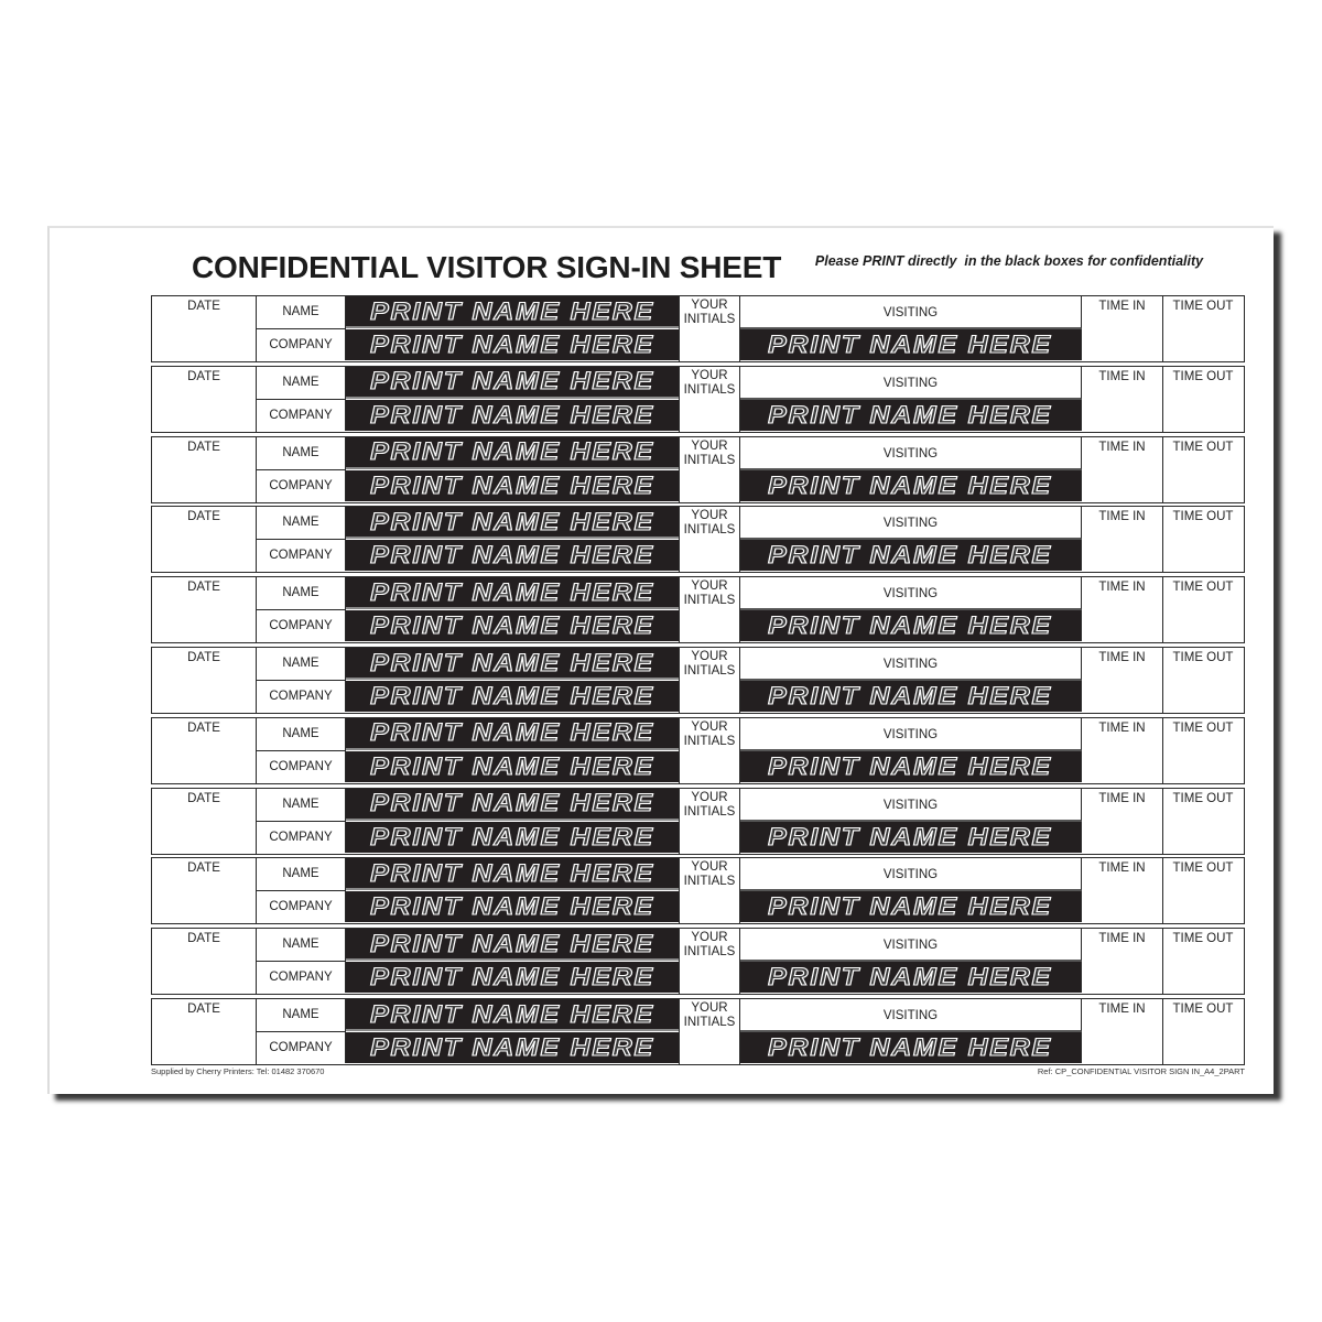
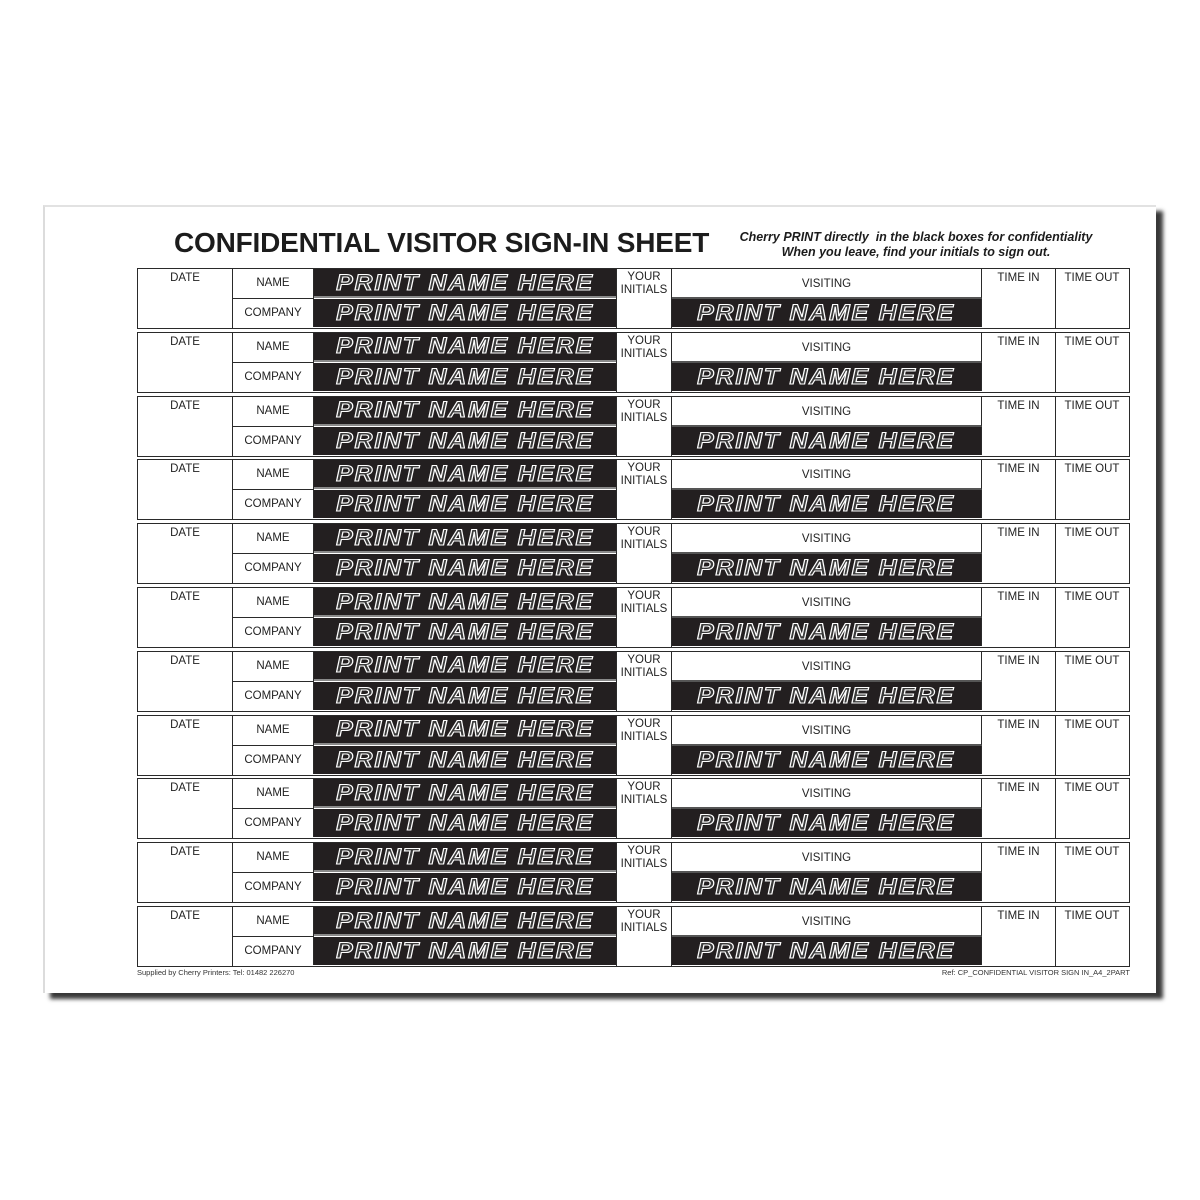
  CONFIDENTIAL VISITOR SIGN-IN SHEET
- Please PRINT directly in the black boxes for confidentiality
+ Cherry PRINT directly in the black boxes for confidentiality
+ When you leave, find your initials to sign out.
  DATE
  NAME
  COMPANY
  PRINT NAME HERE
  PRINT NAME HERE
  YOUR
  INITIALS
  VISITING
  PRINT NAME HERE
  TIME IN
  TIME OUT
  DATE
  NAME
  COMPANY
  PRINT NAME HERE
  PRINT NAME HERE
  YOUR
  INITIALS
  VISITING
  PRINT NAME HERE
  TIME IN
  TIME OUT
  DATE
  NAME
  COMPANY
  PRINT NAME HERE
  PRINT NAME HERE
  YOUR
  INITIALS
  VISITING
  PRINT NAME HERE
  TIME IN
  TIME OUT
  DATE
  NAME
  COMPANY
  PRINT NAME HERE
  PRINT NAME HERE
  YOUR
  INITIALS
  VISITING
  PRINT NAME HERE
  TIME IN
  TIME OUT
  DATE
  NAME
  COMPANY
  PRINT NAME HERE
  PRINT NAME HERE
  YOUR
  INITIALS
  VISITING
  PRINT NAME HERE
  TIME IN
  TIME OUT
  DATE
  NAME
  COMPANY
  PRINT NAME HERE
  PRINT NAME HERE
  YOUR
  INITIALS
  VISITING
  PRINT NAME HERE
  TIME IN
  TIME OUT
  DATE
  NAME
  COMPANY
  PRINT NAME HERE
  PRINT NAME HERE
  YOUR
  INITIALS
  VISITING
  PRINT NAME HERE
  TIME IN
  TIME OUT
  DATE
  NAME
  COMPANY
  PRINT NAME HERE
  PRINT NAME HERE
  YOUR
  INITIALS
  VISITING
  PRINT NAME HERE
  TIME IN
  TIME OUT
  DATE
  NAME
  COMPANY
  PRINT NAME HERE
  PRINT NAME HERE
  YOUR
  INITIALS
  VISITING
  PRINT NAME HERE
  TIME IN
  TIME OUT
  DATE
  NAME
  COMPANY
  PRINT NAME HERE
  PRINT NAME HERE
  YOUR
  INITIALS
  VISITING
  PRINT NAME HERE
  TIME IN
  TIME OUT
  DATE
  NAME
  COMPANY
  PRINT NAME HERE
  PRINT NAME HERE
  YOUR
  INITIALS
  VISITING
  PRINT NAME HERE
  TIME IN
  TIME OUT
- Supplied by Cherry Printers: Tel: 01482 370670
+ Supplied by Cherry Printers: Tel: 01482 226270
  Ref: CP_CONFIDENTIAL VISITOR SIGN IN_A4_2PART
